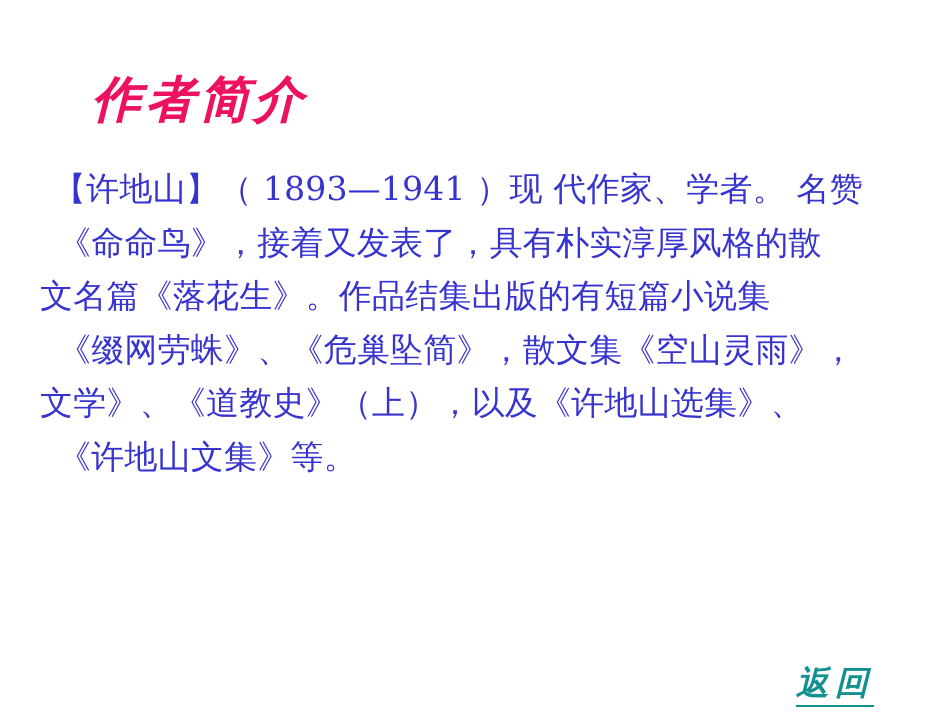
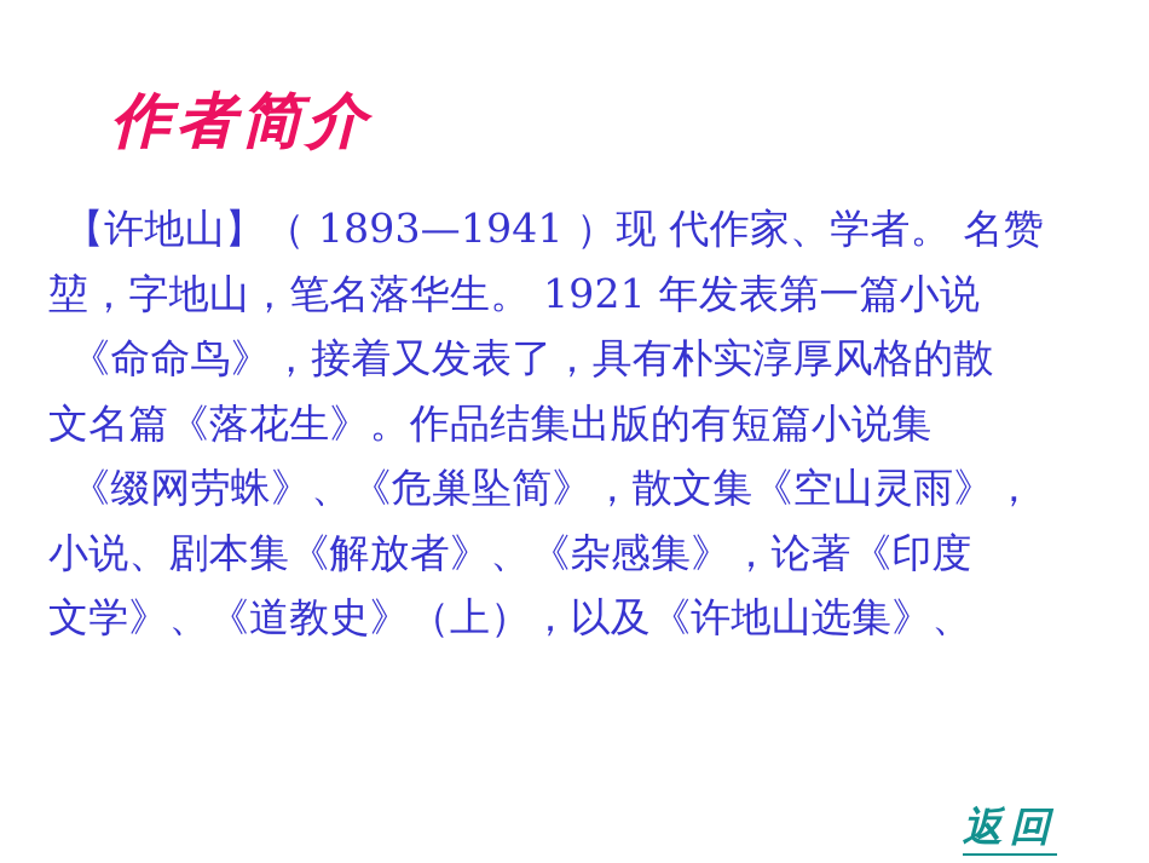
  作者简介
  【许地山】（ 1893—1941 ）现 代作家、学者。 名赞
+ 堃，字地山，笔名落华生。 1921 年发表第一篇小说
  《命命鸟》，接着又发表了，具有朴实淳厚风格的散
  文名篇《落花生》。作品结集出版的有短篇小说集
  《缀网劳蛛》、《危巢坠简》，散文集《空山灵雨》，
+ 小说、剧本集《解放者》、《杂感集》，论著《印度
  文学》、《道教史》（上），以及《许地山选集》、
- 《许地山文集》等。
  返回
